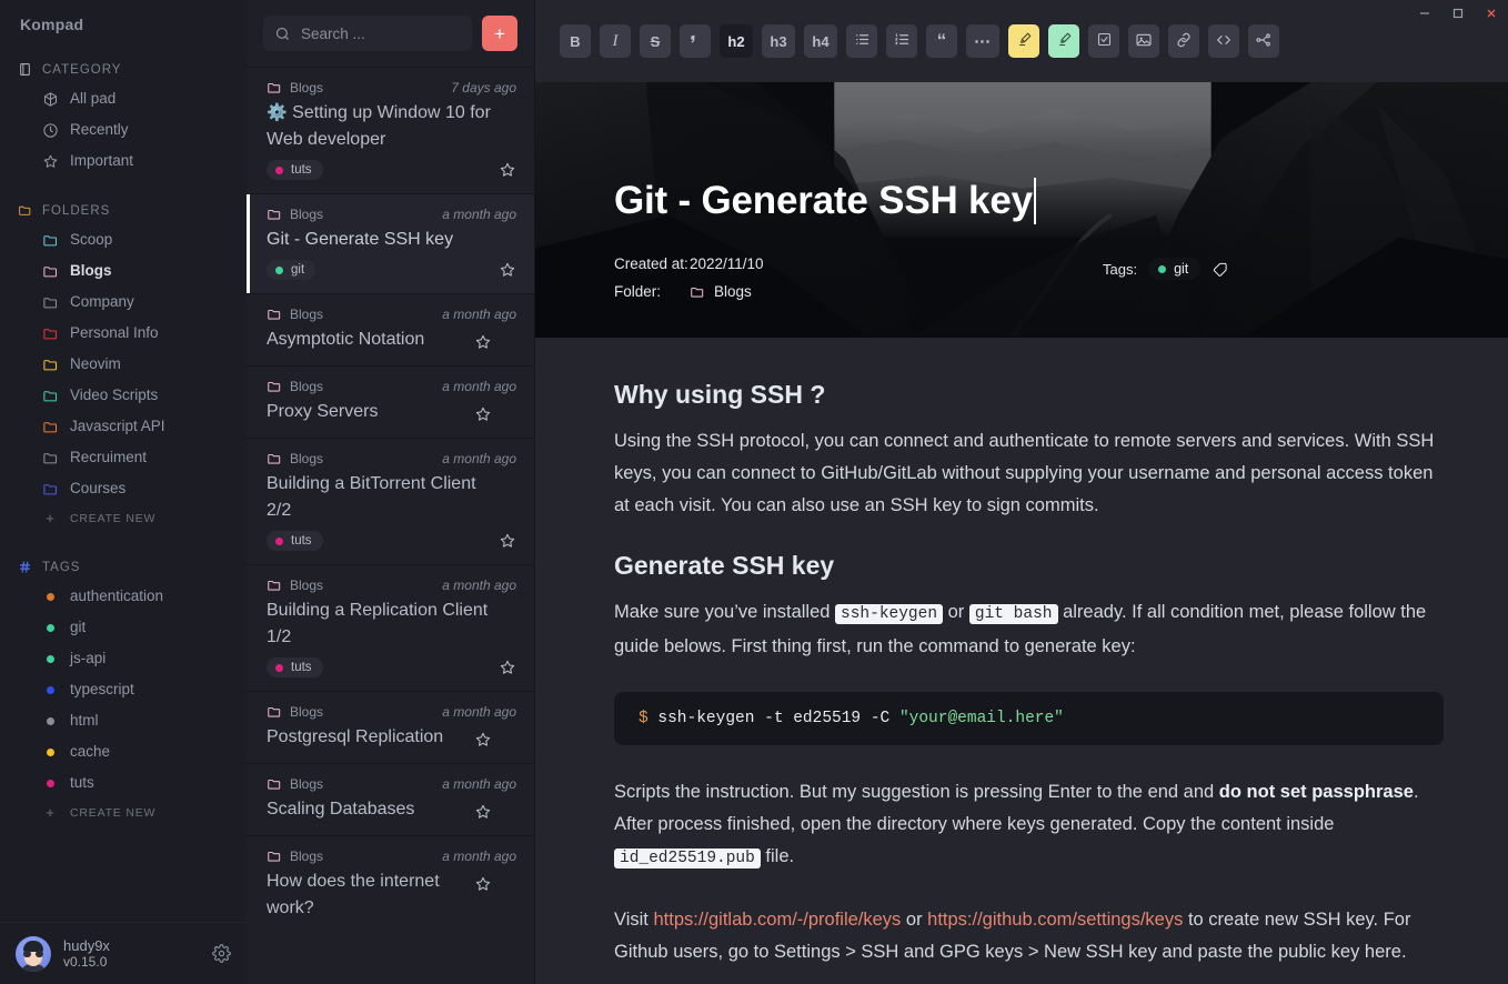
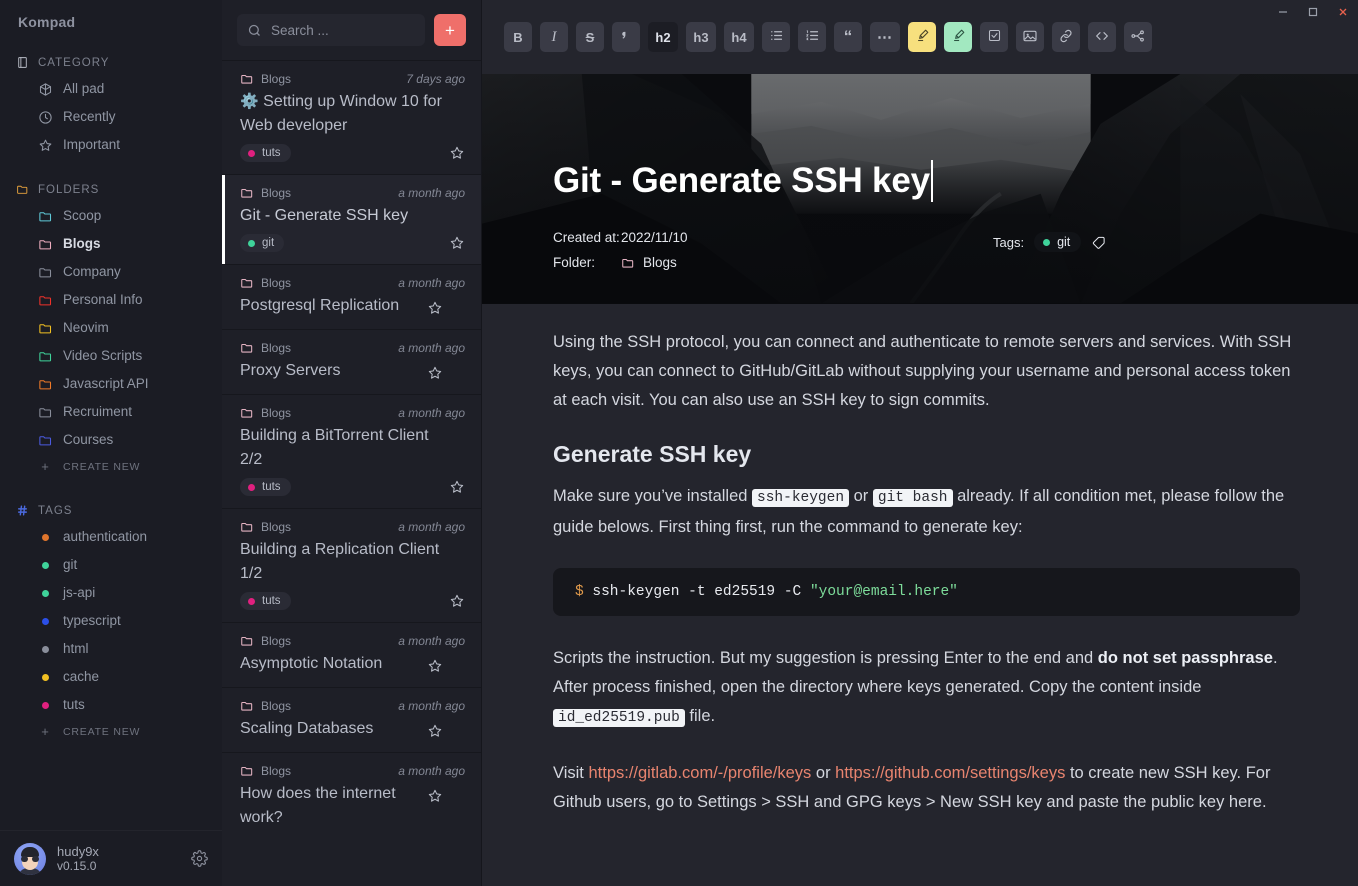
  Kompad
  CATEGORY
  All pad
  Recently
  Important
  FOLDERS
  Scoop
  Blogs
  Company
  Personal Info
  Neovim
  Video Scripts
  Javascript API
  Recruiment
  Courses
  +
  CREATE NEW
  TAGS
  authentication
  git
  js-api
  typescript
  html
  cache
  tuts
  +
  CREATE NEW
  hudy9x
  v0.15.0
  Search ...
  +
  Blogs
  7 days ago
  ⚙️ Setting up Window 10 for Web developer
  tuts
  Blogs
  a month ago
  Git - Generate SSH key
  git
  Blogs
  a month ago
- Asymptotic Notation
+ Postgresql Replication
  Blogs
  a month ago
  Proxy Servers
  Blogs
  a month ago
  Building a BitTorrent Client 2/2
  tuts
  Blogs
  a month ago
  Building a Replication Client 1/2
  tuts
  Blogs
  a month ago
- Postgresql Replication
+ Asymptotic Notation
  Blogs
  a month ago
  Scaling Databases
  Blogs
  a month ago
  How does the internet work?
  B
  I
  S
  h2
  h3
  h4
  “
  ⋯
  Git - Generate SSH key
  Created at:
  2022/11/10
  Folder:
  Blogs
  Tags:
  git
- Why using SSH ?
  Using the SSH protocol, you can connect and authenticate to remote servers and services. With SSH keys, you can connect to GitHub/GitLab without supplying your username and personal access token at each visit. You can also use an SSH key to sign commits.
  Generate SSH key
  Make sure you’ve installed ssh-keygen or git bash already. If all condition met, please follow the guide belows. First thing first, run the command to generate key:
  $ ssh-keygen -t ed25519 -C "your@email.here"
  Scripts the instruction. But my suggestion is pressing Enter to the end and do not set passphrase. After process finished, open the directory where keys generated. Copy the content inside id_ed25519.pub file.
  Visit https://gitlab.com/-/profile/keys or https://github.com/settings/keys to create new SSH key. For Github users, go to Settings > SSH and GPG keys > New SSH key and paste the public key here.
